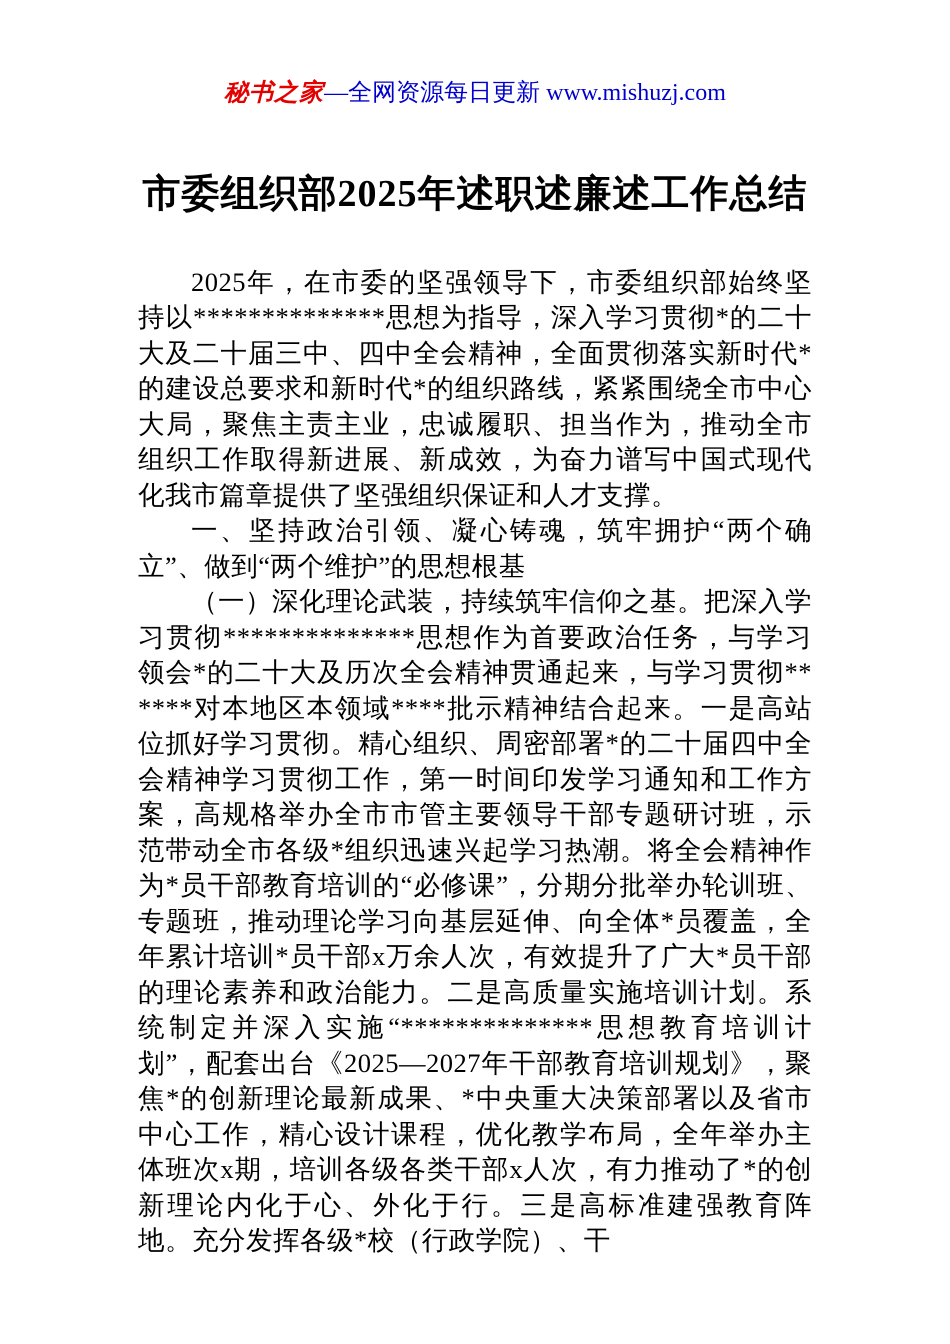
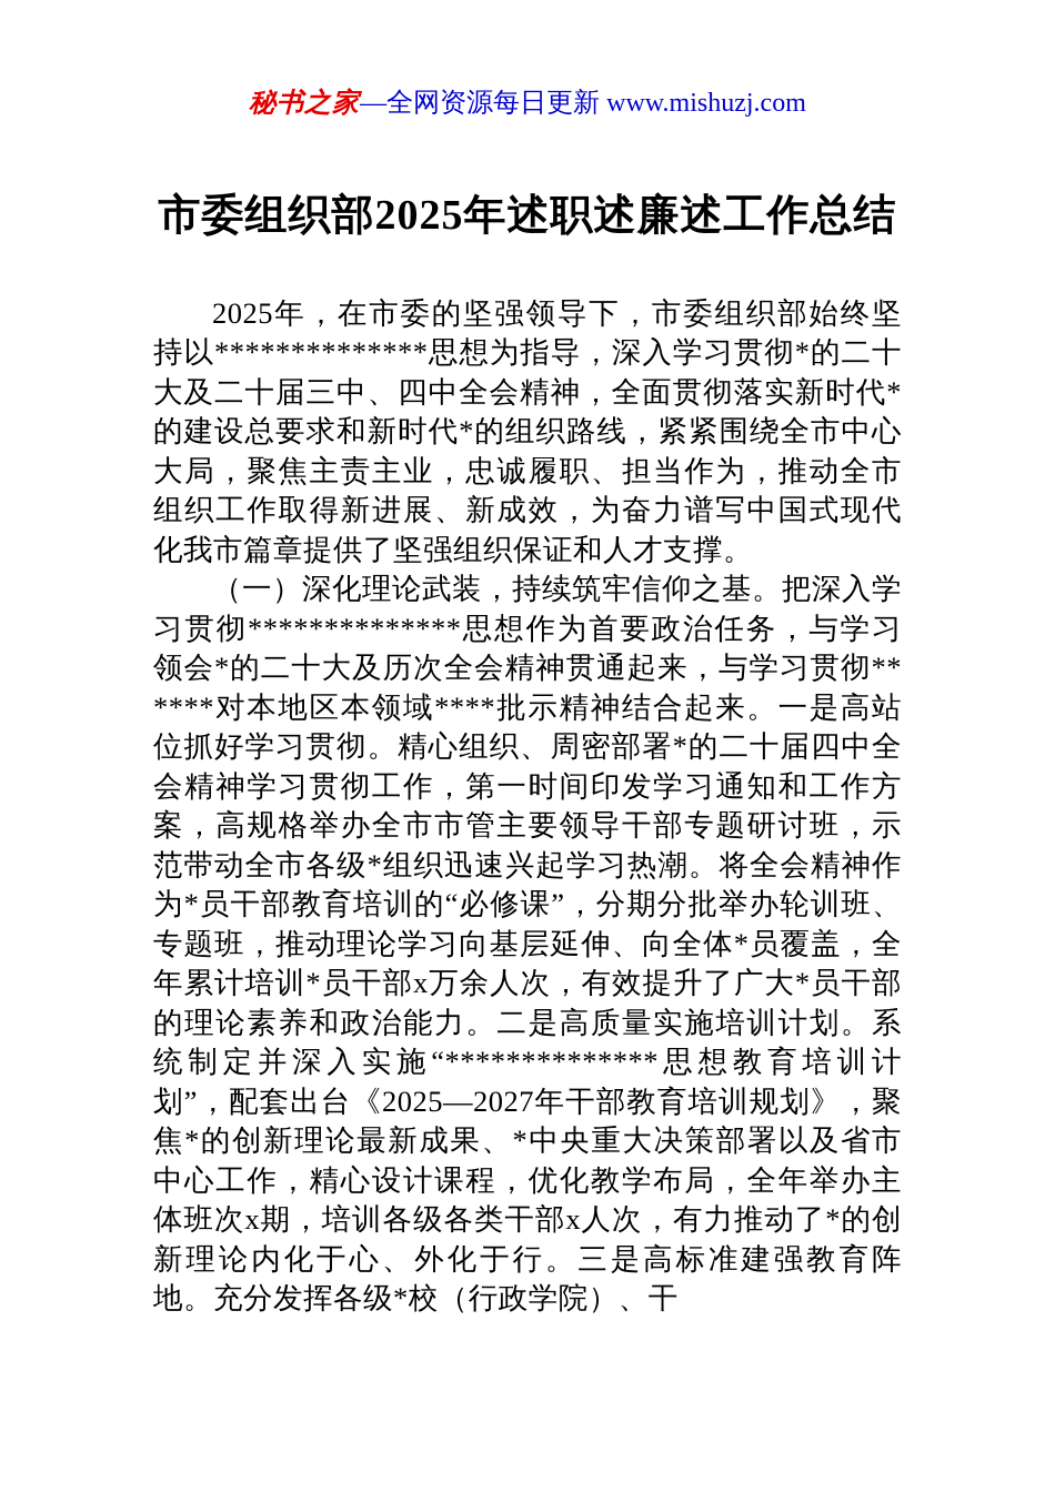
  秘书之家—全网资源每日更新 www.mishuzj.com
  市委组织部2025年述职述廉述工作总结
  2025年，在市委的坚强领导下，市委组织部始终坚持以**************思想为指导，深入学习贯彻*的二十大及二十届三中、四中全会精神，全面贯彻落实新时代*的建设总要求和新时代*的组织路线，紧紧围绕全市中心大局，聚焦主责主业，忠诚履职、担当作为，推动全市组织工作取得新进展、新成效，为奋力谱写中国式现代化我市篇章提供了坚强组织保证和人才支撑。
- 一、坚持政治引领、凝心铸魂，筑牢拥护“两个确立”、做到“两个维护”的思想根基
  （一）深化理论武装，持续筑牢信仰之基。把深入学习贯彻**************思想作为首要政治任务，与学习领会*的二十大及历次全会精神贯通起来，与学习贯彻******对本地区本领域****批示精神结合起来。一是高站位抓好学习贯彻。精心组织、周密部署*的二十届四中全会精神学习贯彻工作，第一时间印发学习通知和工作方案，高规格举办全市市管主要领导干部专题研讨班，示范带动全市各级*组织迅速兴起学习热潮。将全会精神作为*员干部教育培训的“必修课”，分期分批举办轮训班、专题班，推动理论学习向基层延伸、向全体*员覆盖，全年累计培训*员干部x万余人次，有效提升了广大*员干部的理论素养和政治能力。二是高质量实施培训计划。系统制定并深入实施“**************思想教育培训计划”，配套出台《2025—2027年干部教育培训规划》，聚焦*的创新理论最新成果、*中央重大决策部署以及省市中心工作，精心设计课程，优化教学布局，全年举办主体班次x期，培训各级各类干部x人次，有力推动了*的创新理论内化于心、外化于行。三是高标准建强教育阵地。充分发挥各级*校（行政学院）、干
